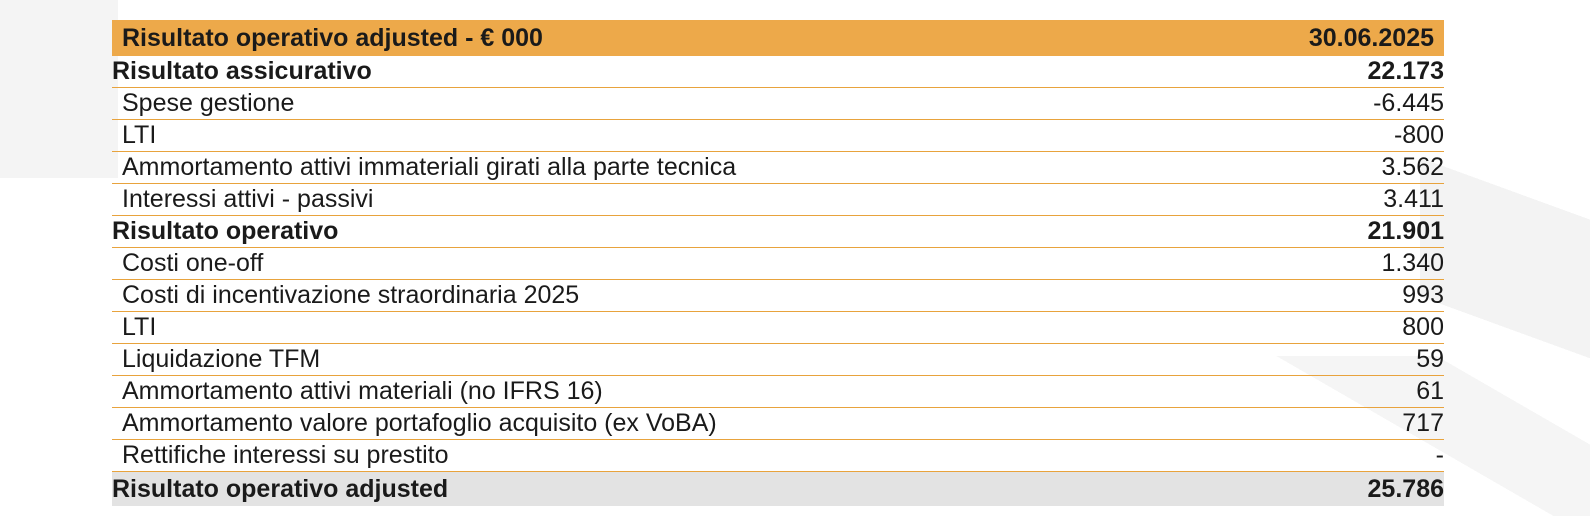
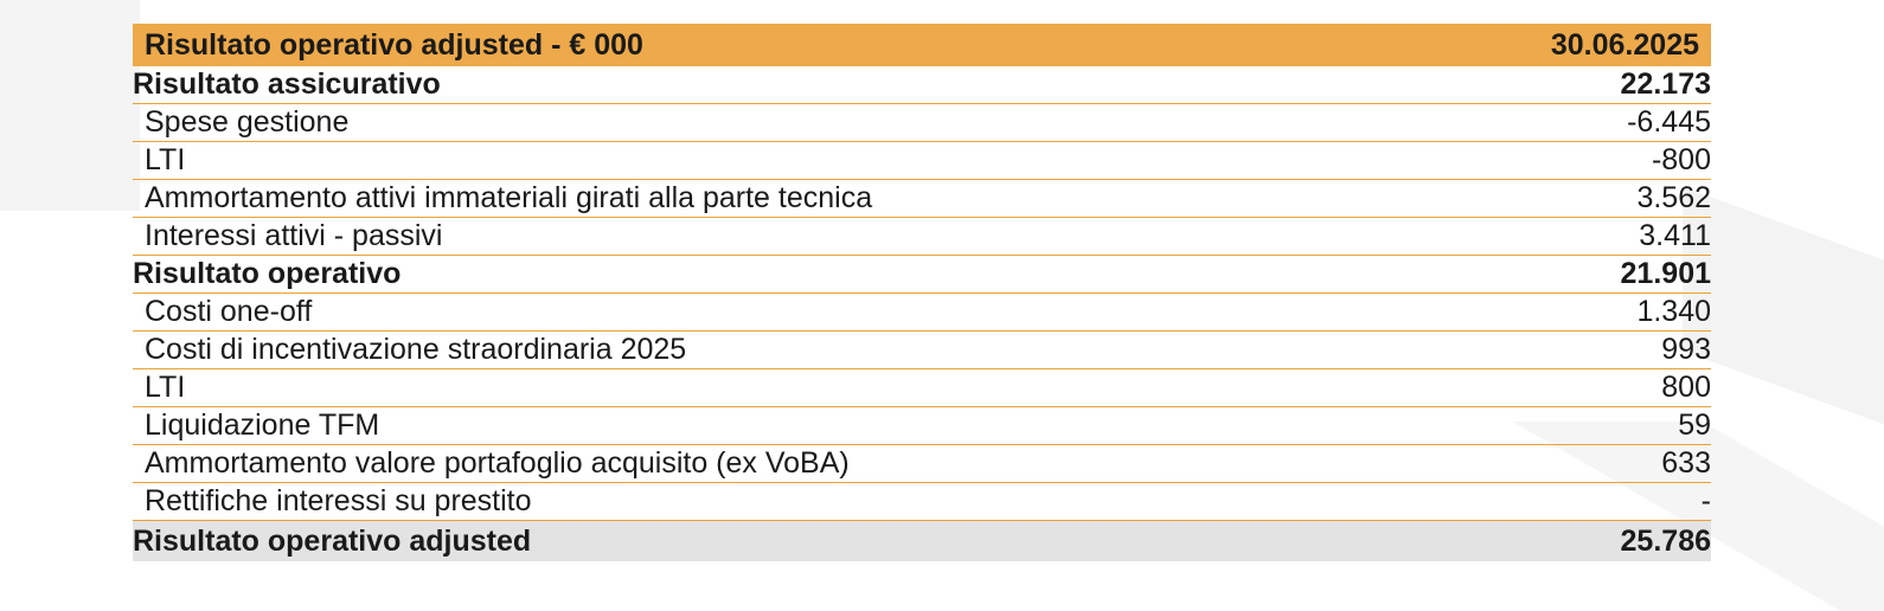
  Risultato operativo adjusted - € 000	30.06.2025
  Risultato assicurativo	22.173
  Spese gestione	-6.445
  LTI	-800
  Ammortamento attivi immateriali girati alla parte tecnica	3.562
  Interessi attivi - passivi	3.411
  Risultato operativo	21.901
  Costi one-off	1.340
  Costi di incentivazione straordinaria 2025	993
  LTI	800
  Liquidazione TFM	59
- Ammortamento attivi materiali (no IFRS 16)	61
- Ammortamento valore portafoglio acquisito (ex VoBA)	717
+ Ammortamento valore portafoglio acquisito (ex VoBA)	633
  Rettifiche interessi su prestito	-
  Risultato operativo adjusted	25.786
